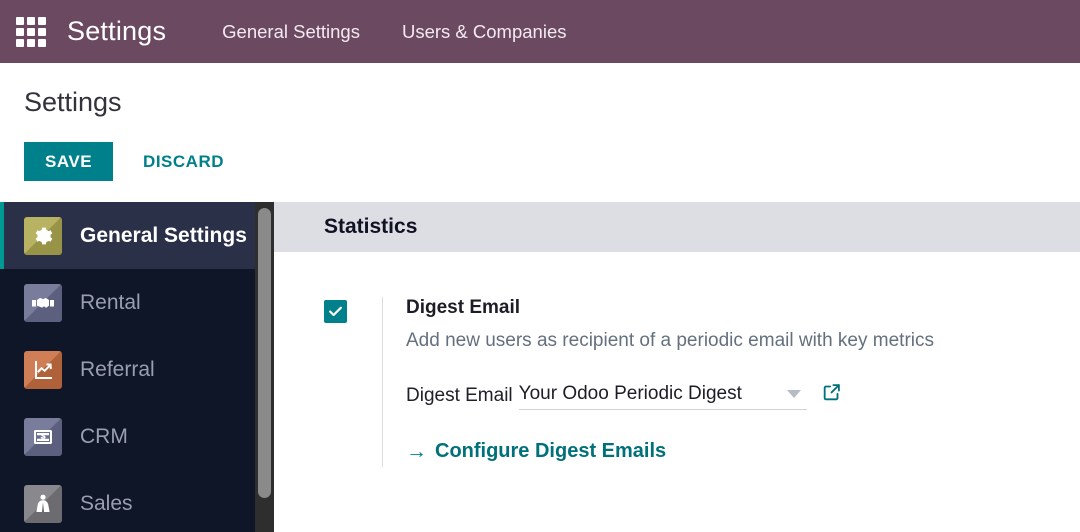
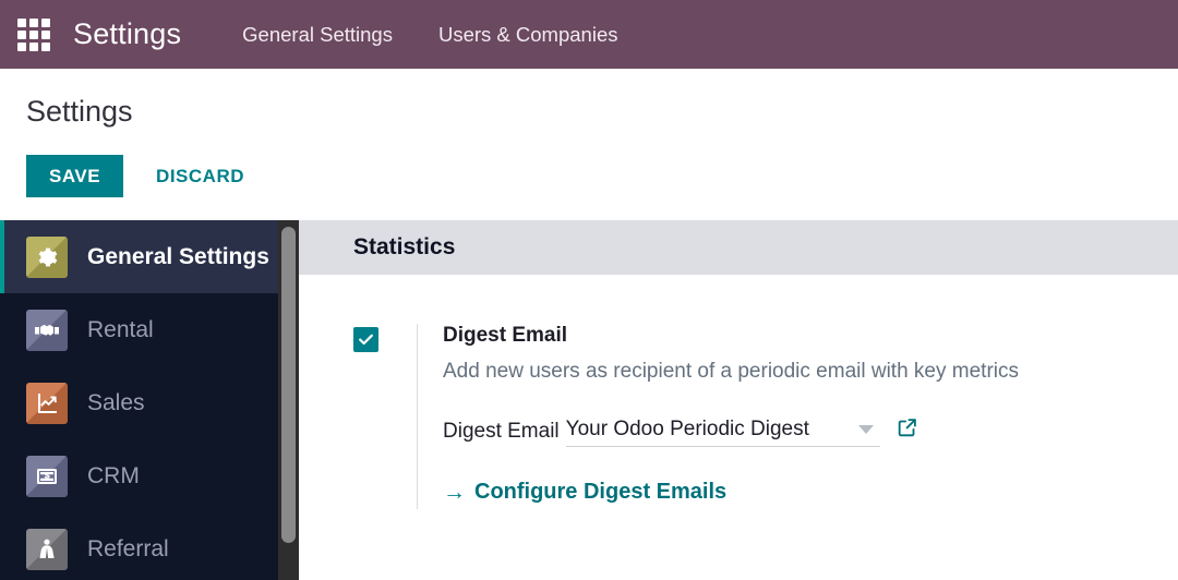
  Settings
  General Settings
  Users & Companies
  Settings
  SAVE
  DISCARD
  General Settings
  Rental
- Referral
+ Sales
  CRM
- Sales
+ Referral
  Statistics
  Digest Email
  Add new users as recipient of a periodic email with key metrics
  Digest Email
  Your Odoo Periodic Digest
  →
  Configure Digest Emails
